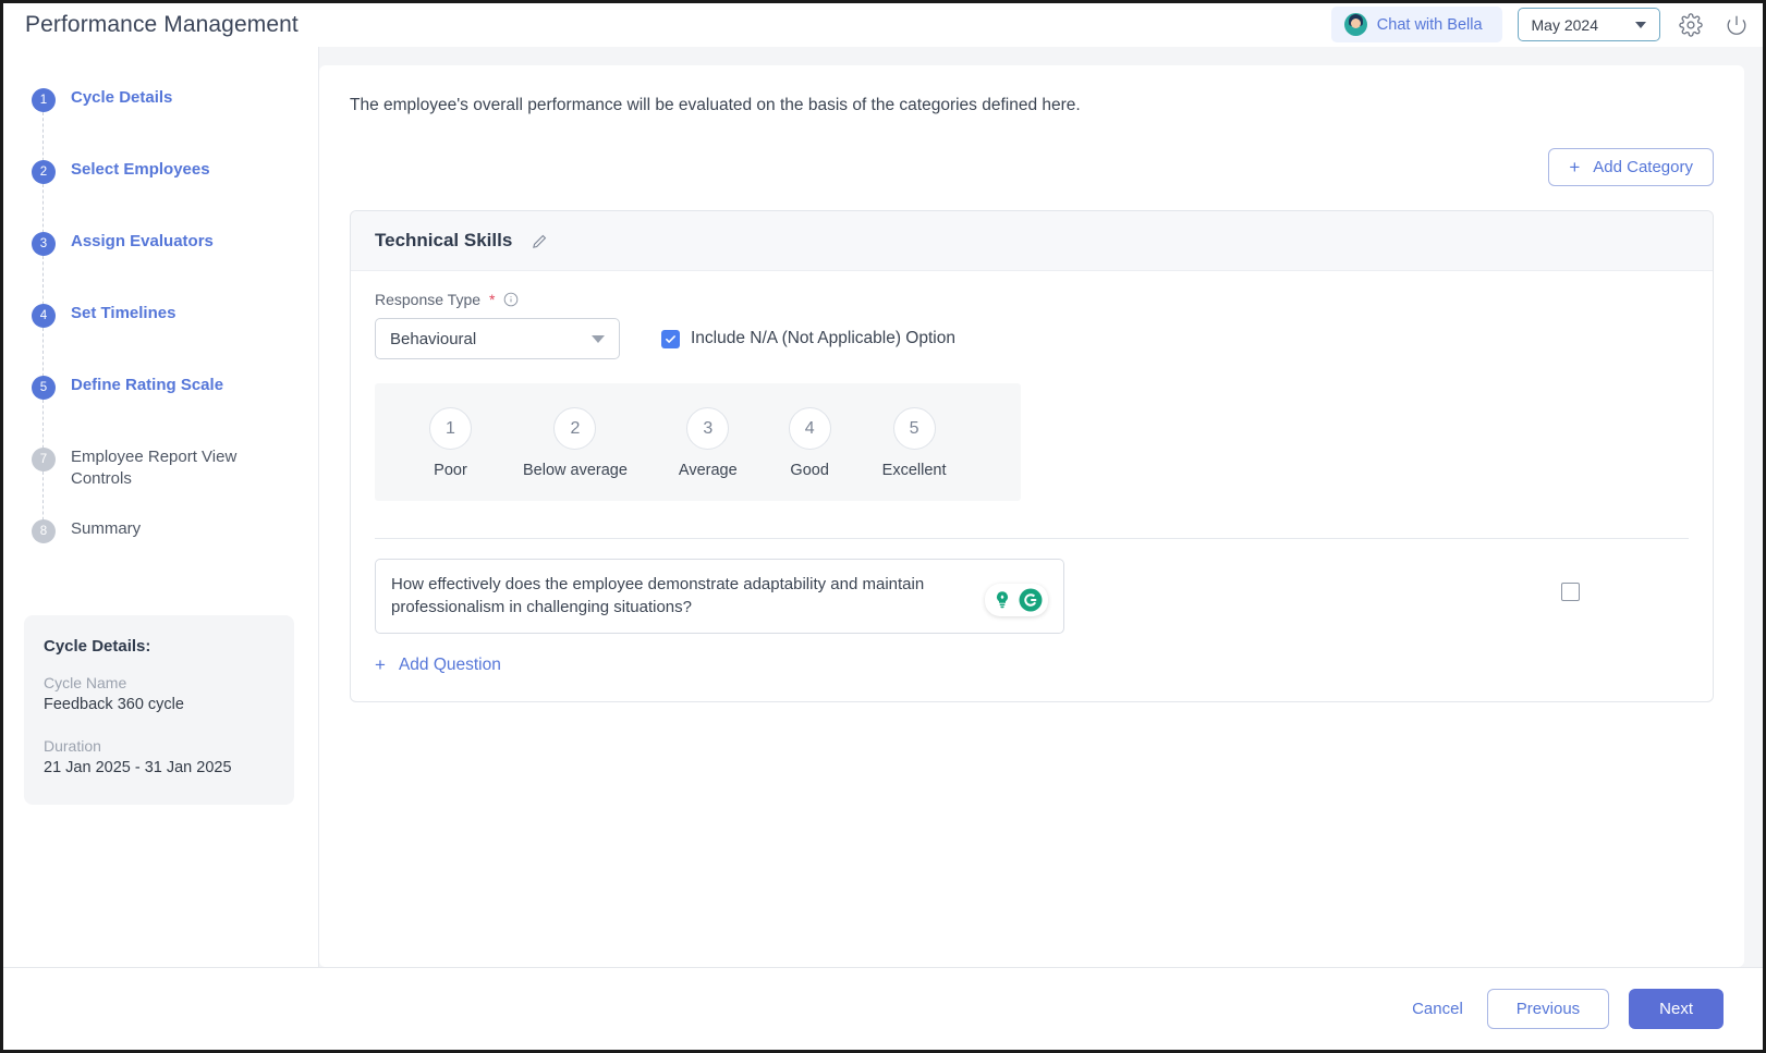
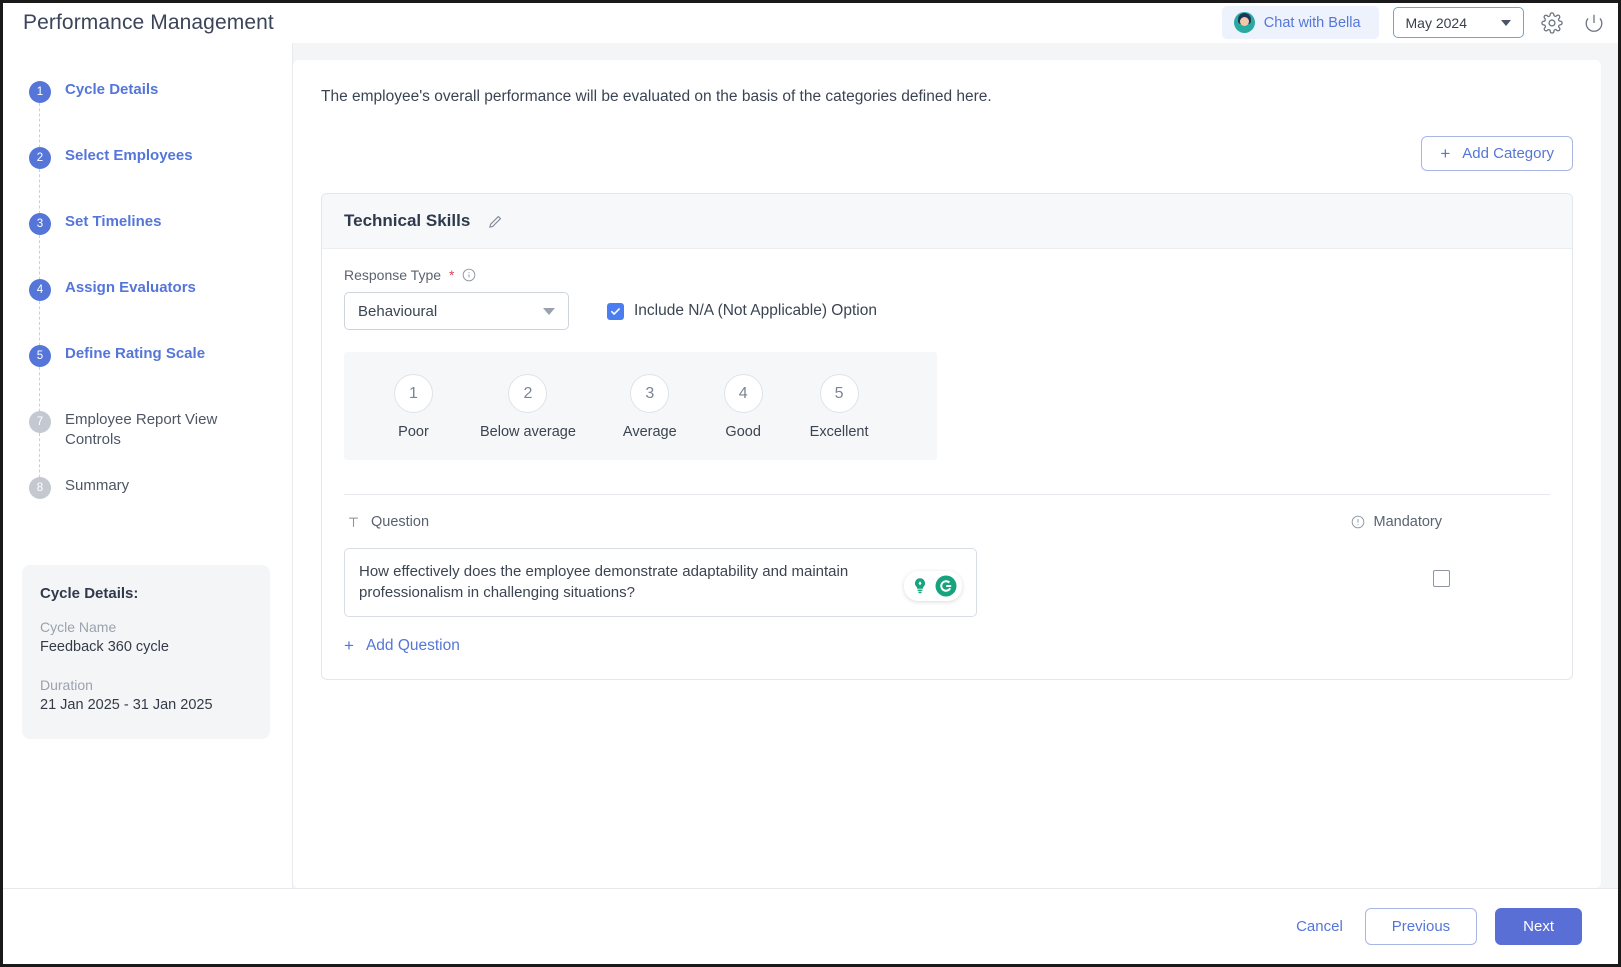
  Performance Management
  Chat with Bella
  May 2024
  1
  Cycle Details
  2
  Select Employees
  3
- Assign Evaluators
+ Set Timelines
  4
- Set Timelines
+ Assign Evaluators
  5
  Define Rating Scale
  7
  Employee Report View Controls
  8
  Summary
  Cycle Details:
  Cycle Name
  Feedback 360 cycle
  Duration
  21 Jan 2025 - 31 Jan 2025
  The employee's overall performance will be evaluated on the basis of the categories defined here.
  +
  Add Category
  Technical Skills
  Response Type
  *
  Behavioural
  Include N/A (Not Applicable) Option
  1
  Poor
  2
  Below average
  3
  Average
  4
  Good
  5
  Excellent
+ Question
+ Mandatory
  How effectively does the employee demonstrate adaptability and maintain professionalism in challenging situations?
  +
  Add Question
  Cancel
  Previous
  Next
